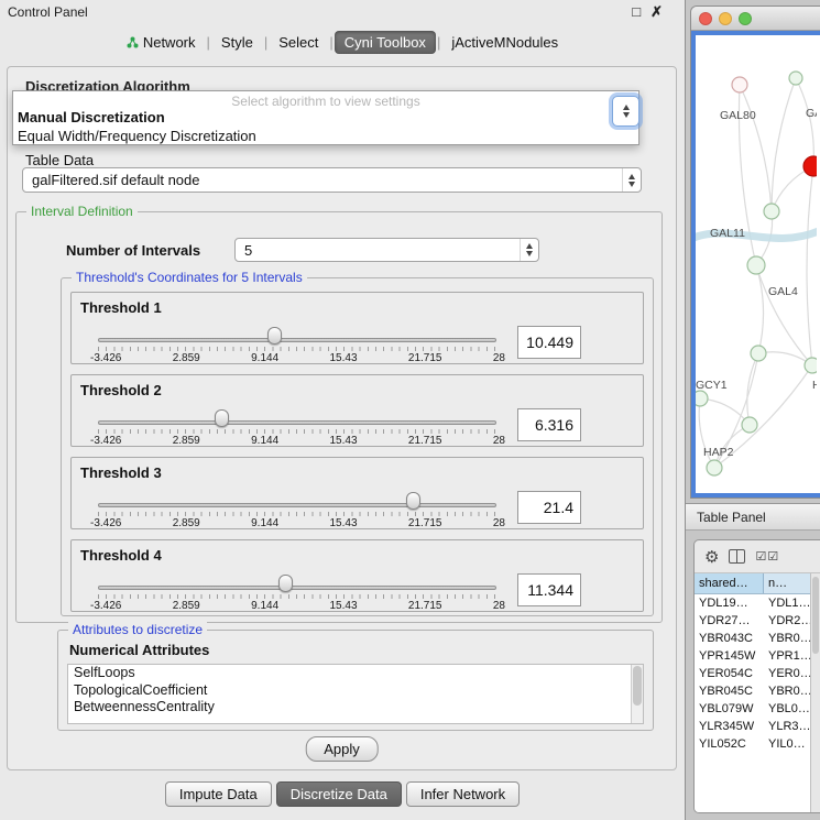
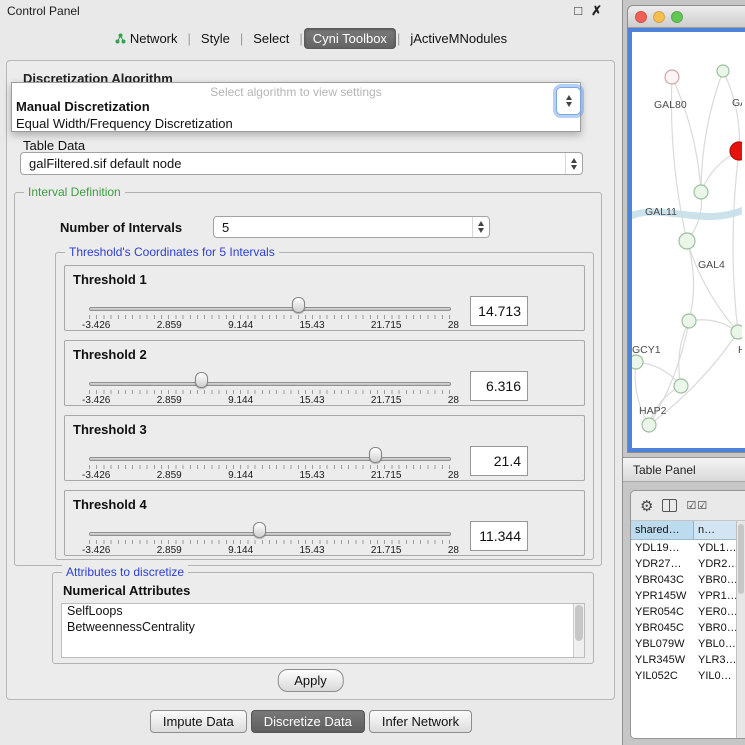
  Control Panel
  □
  ✗
  Network
  |
  Style
  |
  Select
  |
  Cyni Toolbox
  |
  jActiveMNodules
  Discretization Algorithm
  Select algorithm to view settings
  Manual Discretization
  Equal Width/Frequency Discretization
  Table Data
  galFiltered.sif default node
  Interval Definition
  Number of Intervals
  5
  Threshold's Coordinates for 5 Intervals
  Threshold 1
  -3.426
  2.859
  9.144
  15.43
  21.715
  28
- 10.449
+ 14.713
  Threshold 2
  -3.426
  2.859
  9.144
  15.43
  21.715
  28
  6.316
  Threshold 3
  -3.426
  2.859
  9.144
  15.43
  21.715
  28
  21.4
  Threshold 4
  -3.426
  2.859
  9.144
  15.43
  21.715
  28
  11.344
  Attributes to discretize
  Numerical Attributes
  SelfLoops
- TopologicalCoefficient
  BetweennessCentrality
  Apply
  Impute Data
  Discretize Data
  Infer Network
  GAL80
  GAL11
  GAL4
  GCY1
  H
  HAP2
  Table Panel
  ⚙
  ☑☑
  shared…
  n…
  YDL19…
  YDL1…
  YDR27…
  YDR2…
  YBR043C
  YBR0…
  YPR145W
  YPR1…
  YER054C
  YER0…
  YBR045C
  YBR0…
  YBL079W
  YBL0…
  YLR345W
  YLR3…
  YIL052C
  YIL0…
